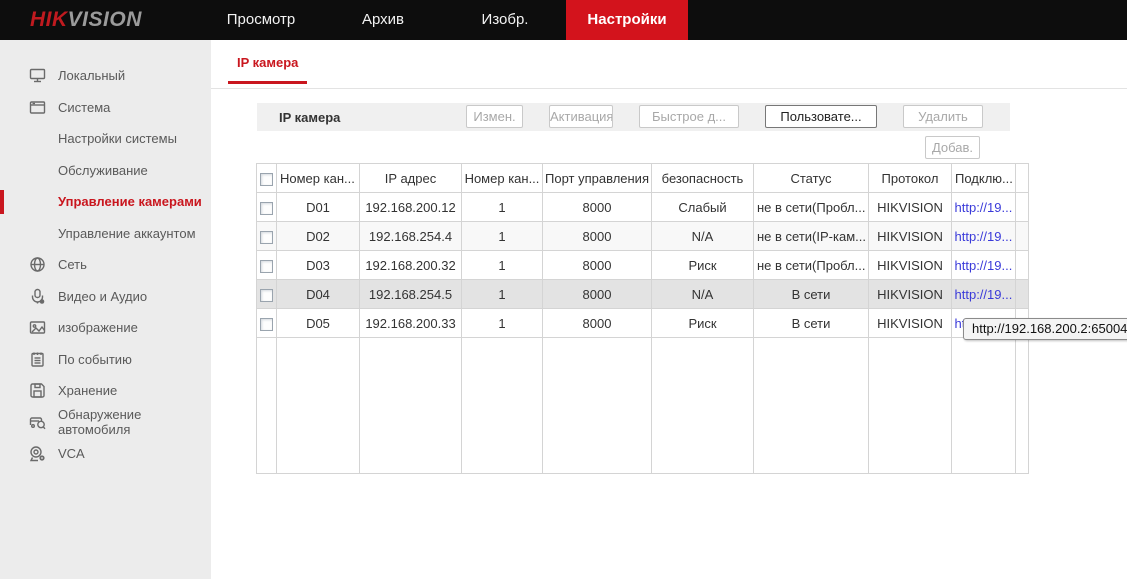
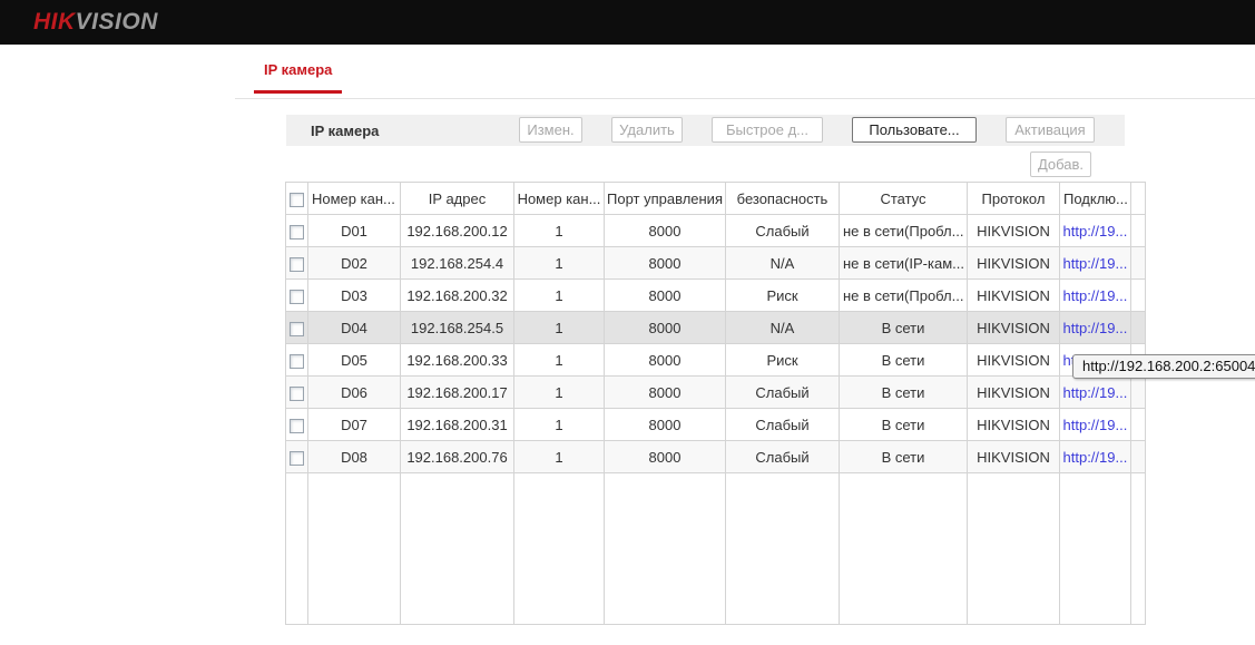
  HIKVISION
- Просмотр
- Архив
- Изобр.
- Настройки
- Локальный
- Система
- Настройки системы
- Обслуживание
- Управление камерами
- Управление аккаунтом
- Сеть
- Видео и Аудио
- изображение
- По событию
- Хранение
- Обнаружение автомобиля
- VCA
  IP камера
  IP камера
  Измен.
- Активация
+ Удалить
  Быстрое д...
  Пользовате...
- Удалить
+ Активация
  Добав.
  	Номер кан...	IP адрес	Номер кан...	Порт управления	безопасность	Статус	Протокол	Подклю...
  	D01	192.168.200.12	1	8000	Слабый	не в сети(Пробл...	HIKVISION	http://19...
  	D02	192.168.254.4	1	8000	N/A	не в сети(IP-кам...	HIKVISION	http://19...
  	D03	192.168.200.32	1	8000	Риск	не в сети(Пробл...	HIKVISION	http://19...
  	D04	192.168.254.5	1	8000	N/A	В сети	HIKVISION	http://19...
  	D05	192.168.200.33	1	8000	Риск	В сети	HIKVISION	h
+ 	D06	192.168.200.17	1	8000	Слабый	В сети	HIKVISION	http://19...
+ 	D07	192.168.200.31	1	8000	Слабый	В сети	HIKVISION	http://19...
+ 	D08	192.168.200.76	1	8000	Слабый	В сети	HIKVISION	http://19...
  http://192.168.200.2:65004
